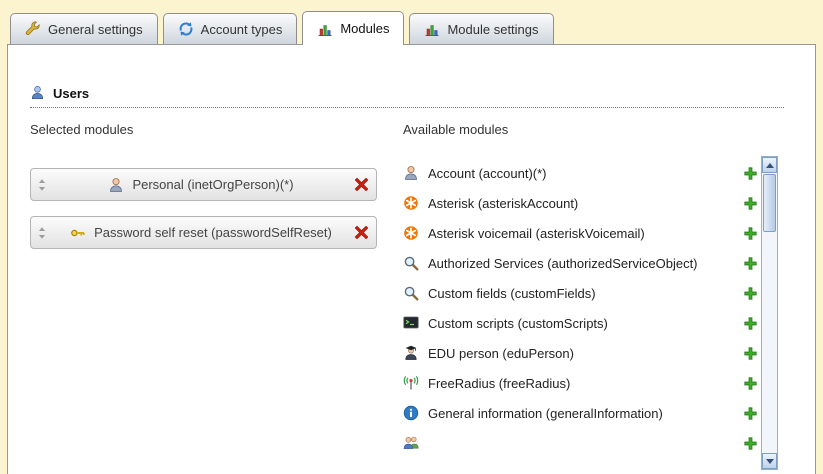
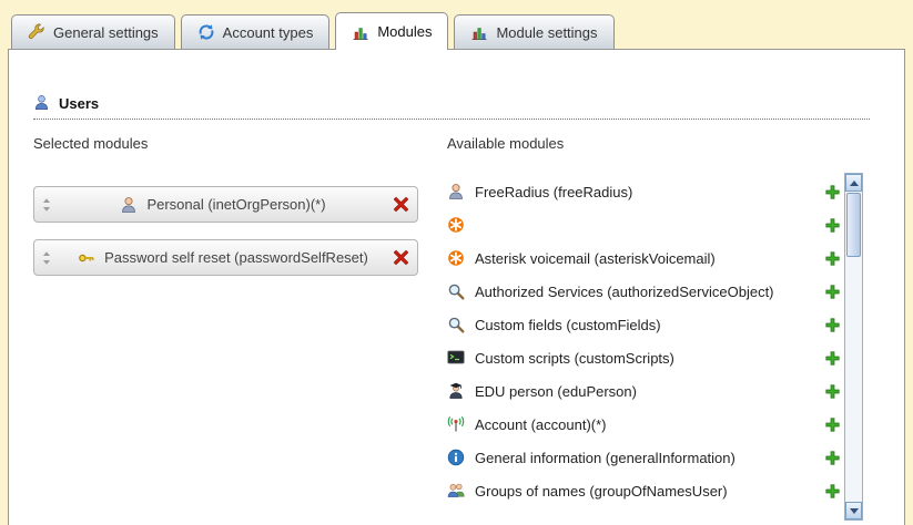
  General settings
  Account types
  Modules
  Module settings
  Users
  Selected modules
  Personal (inetOrgPerson)(*)
  Password self reset (passwordSelfReset)
  Available modules
- Account (account)(*)
+ FreeRadius (freeRadius)
- Asterisk (asteriskAccount)
  Asterisk voicemail (asteriskVoicemail)
  Authorized Services (authorizedServiceObject)
  Custom fields (customFields)
  Custom scripts (customScripts)
  EDU person (eduPerson)
- FreeRadius (freeRadius)
+ Account (account)(*)
  General information (generalInformation)
+ Groups of names (groupOfNamesUser)
